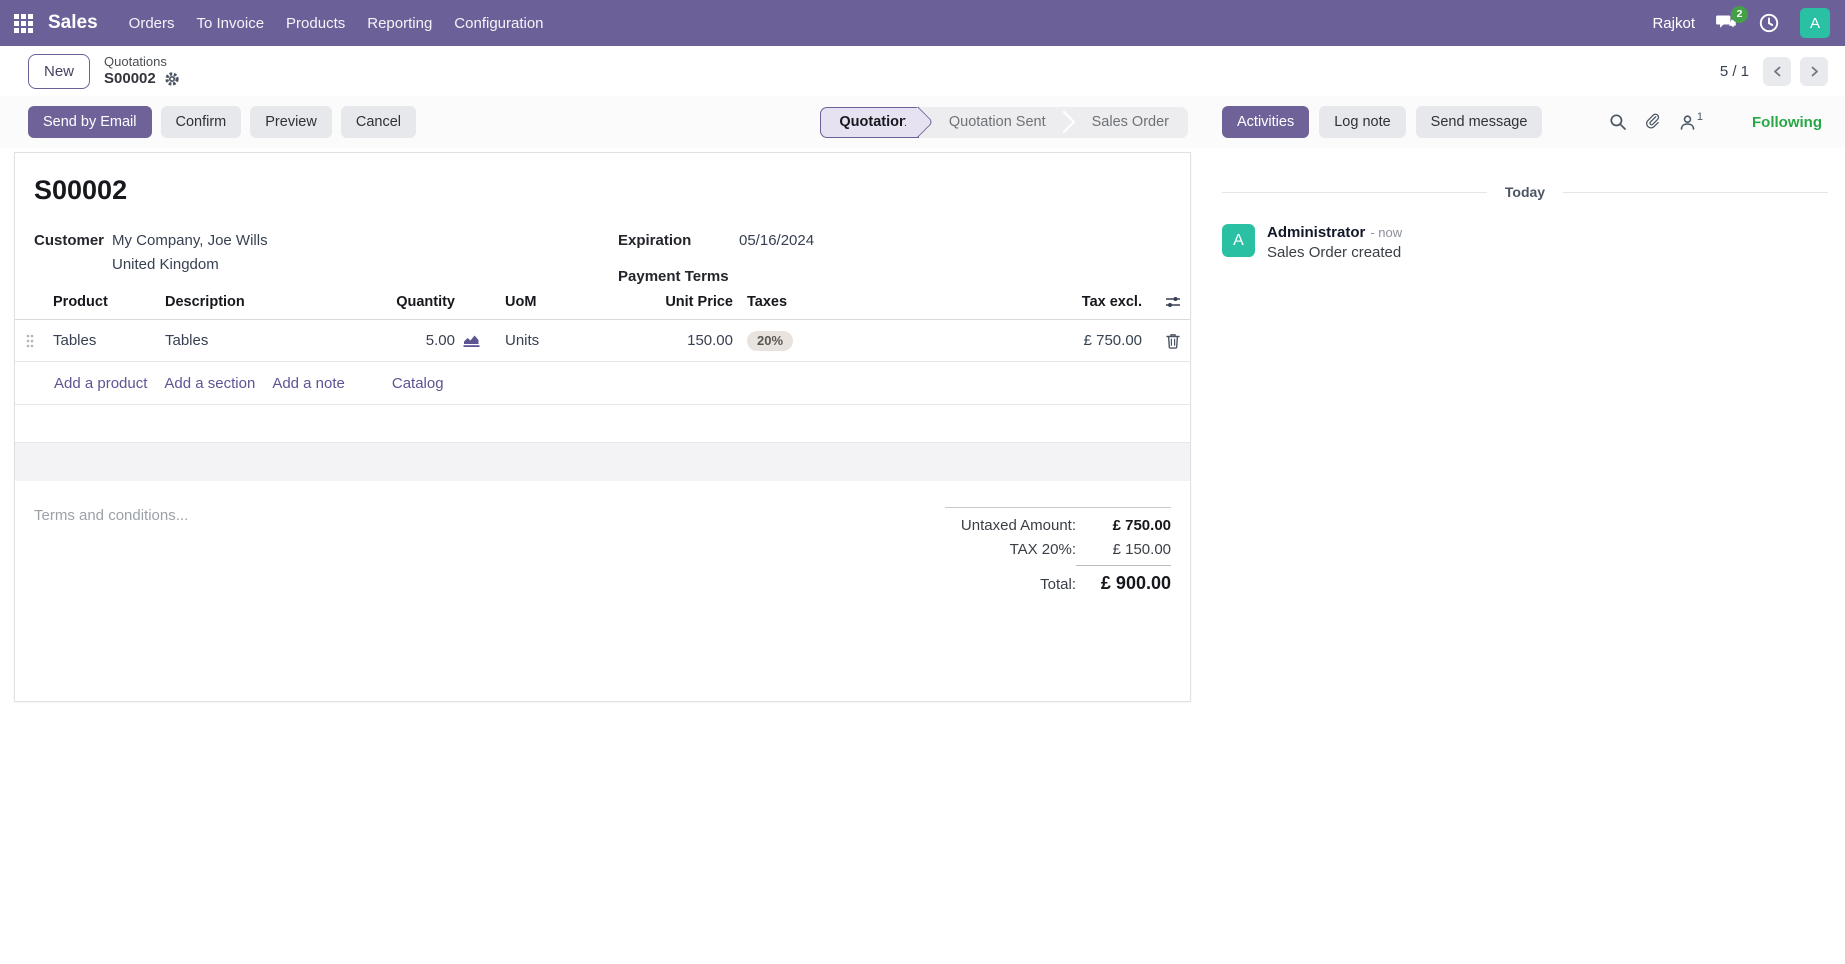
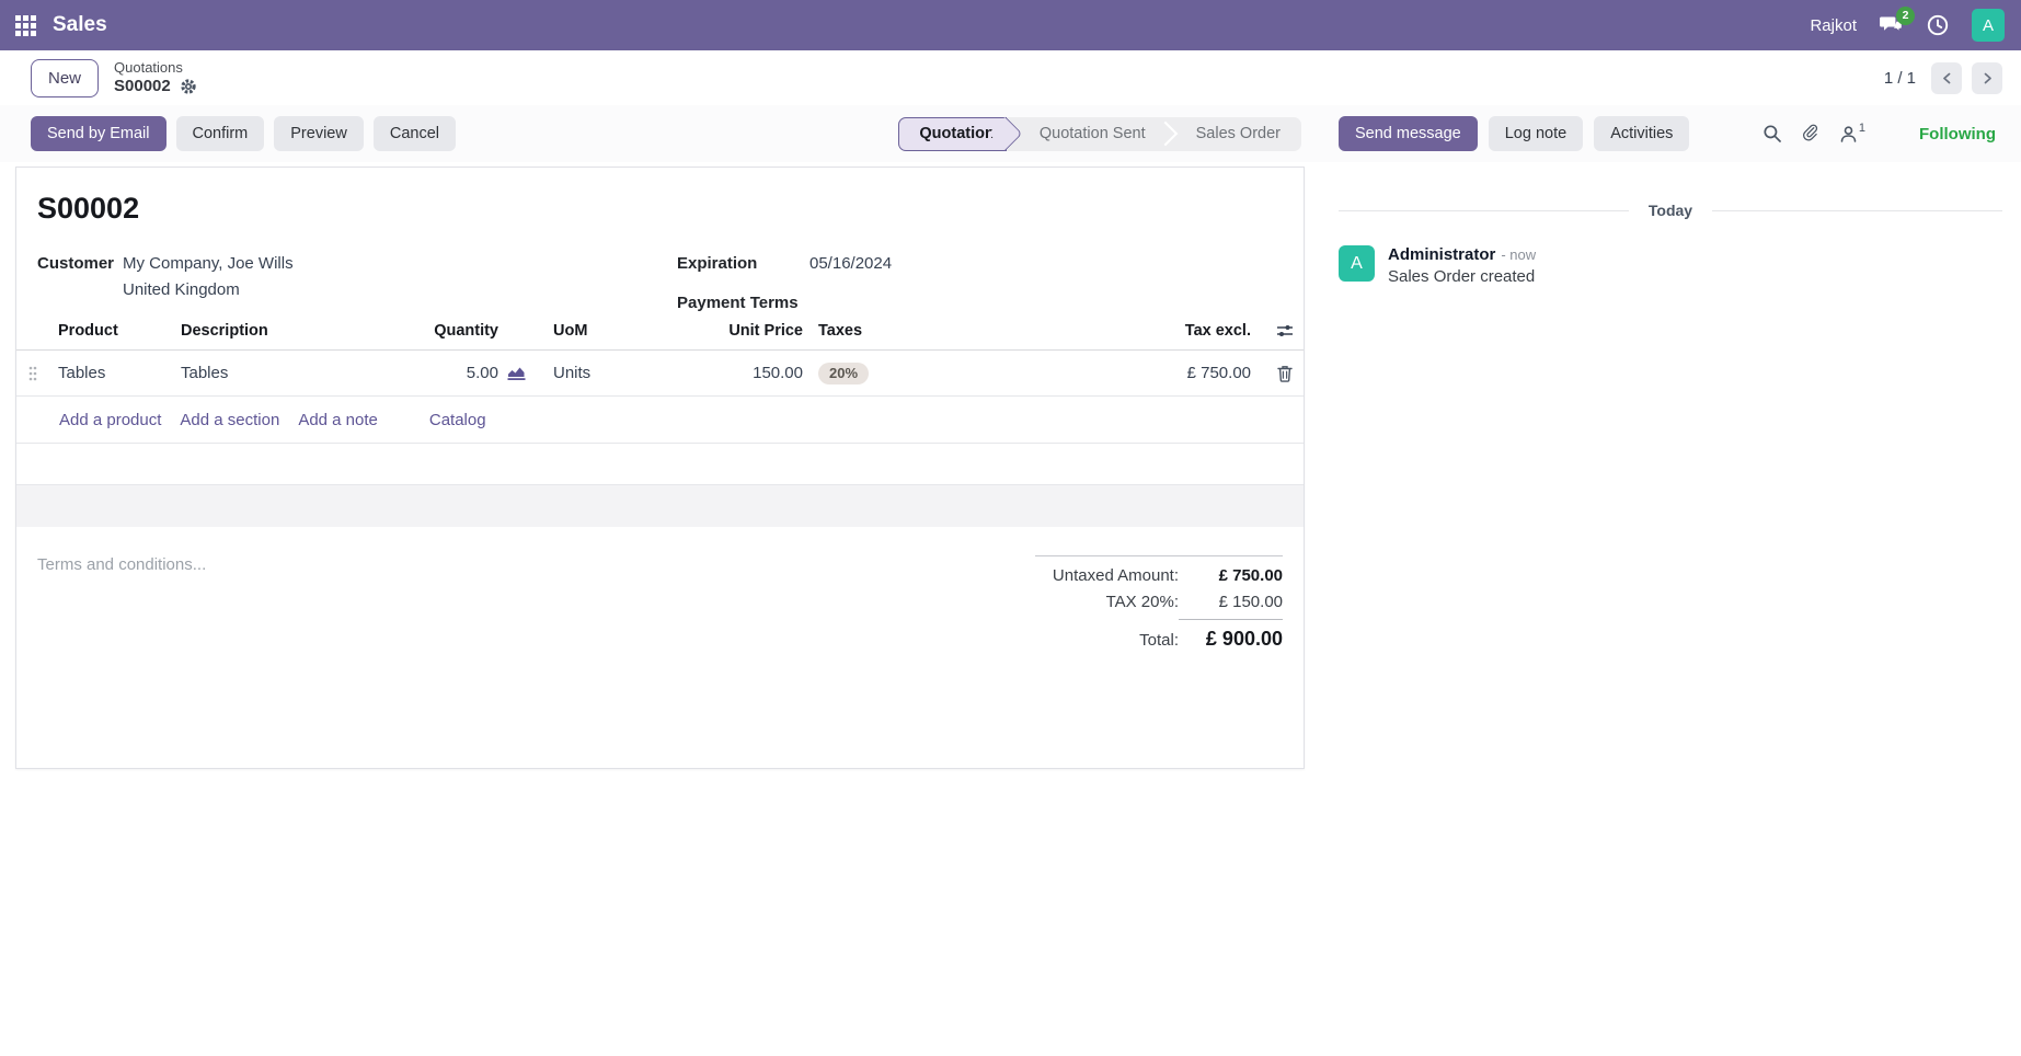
  Sales
- Orders
- To Invoice
- Products
- Reporting
- Configuration
  Rajkot
  2
  A
  New
  Quotations
  S00002
- 5 / 1
+ 1 / 1
  Send by Email
  Confirm
  Preview
  Cancel
  Quotation
  Quotation Sent
  Sales Order
- Activities
+ Send message
  Log note
- Send message
+ Activities
  1
  Following
  Today
  A
  Administrator
  - now
  Sales Order created
  S00002
  Customer
  My Company, Joe Wills
  United Kingdom
  Expiration
  05/16/2024
  Payment Terms
  Product
  Description
  Quantity
  UoM
  Unit Price
  Taxes
  Tax excl.
  Tables
  Tables
  5.00
  Units
  150.00
  20%
  £ 750.00
  Add a product
  Add a section
  Add a note
  Catalog
  Terms and conditions...
  Untaxed Amount:
  £ 750.00
  TAX 20%:
  £ 150.00
  Total:
  £ 900.00
